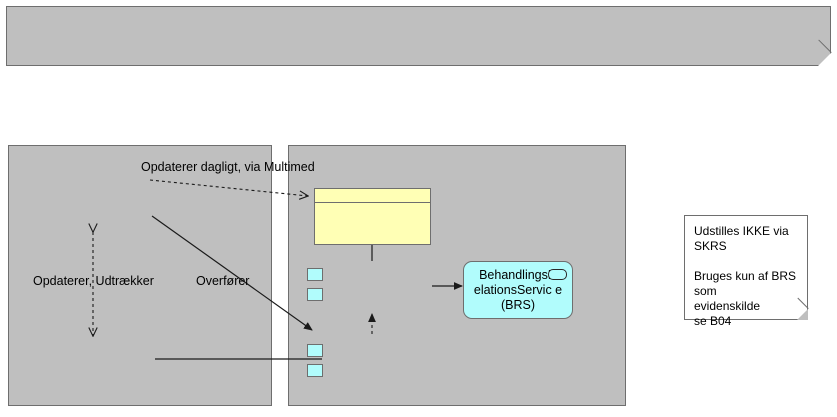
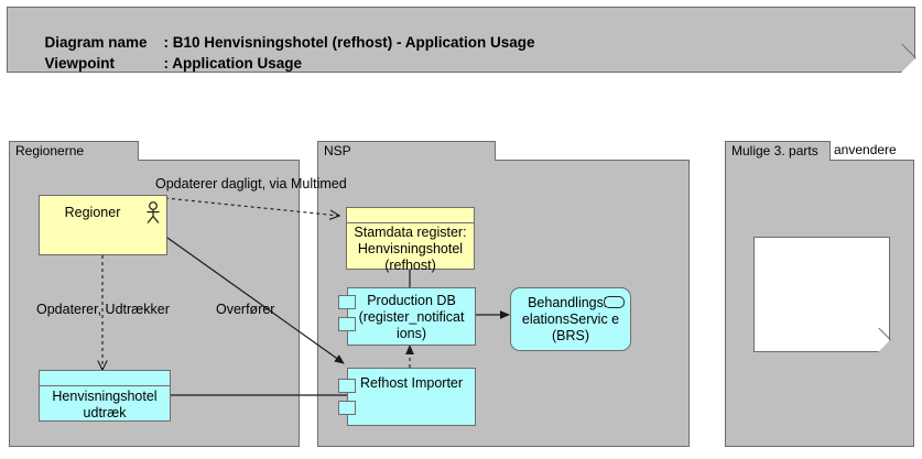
+ Diagram name : B10 Henvisningshotel (refhost) - Application Usage
+ Viewpoint : Application Usage
+ Regionerne
+ NSP
+ Mulige 3. parts
+ anvendere
+ Regioner
+ Henvisningshotel udtræk
+ Stamdata register: Henvisningshotel (refhost)
+ Production DB (register_notificat ions)
+ Refhost Importer
  Behandlings elationsServic e (BRS)
- Udstilles IKKE via SKRS
- Bruges kun af BRS som
- evidenskilde
- se B04
  Opdaterer dagligt, via Multimed
  Opdaterer, Udtrækker
  Overfører
